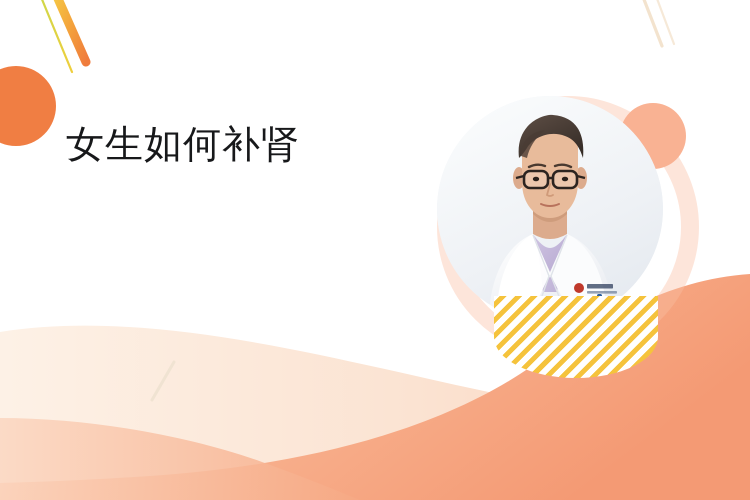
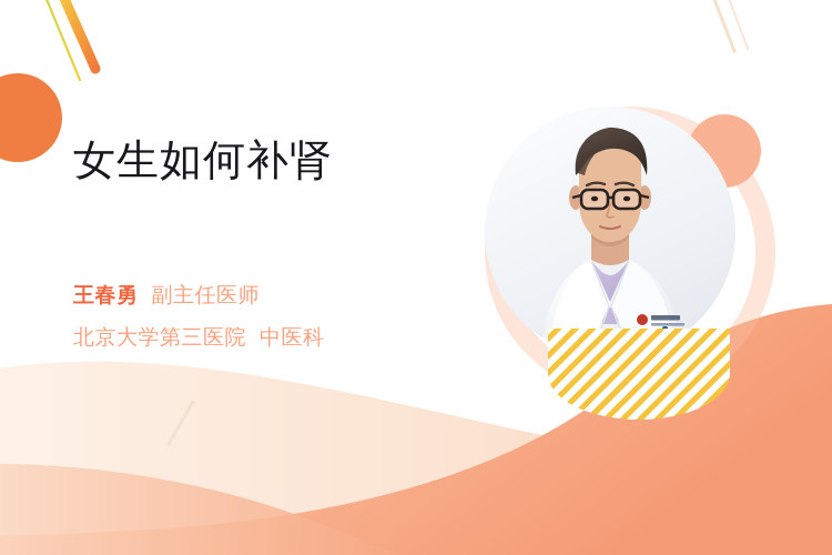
  女生如何补肾
+ 王春勇 副主任医师
+ 北京大学第三医院 中医科
